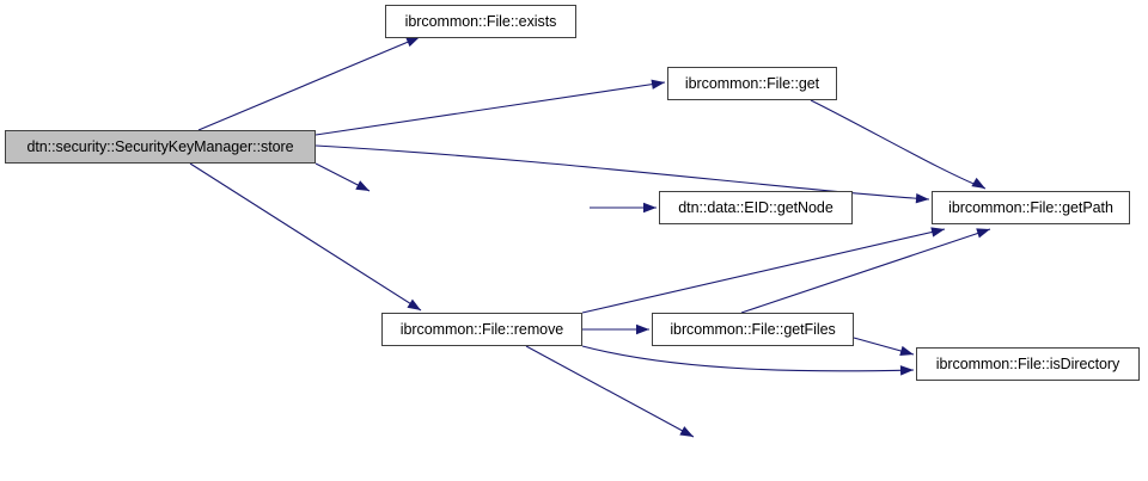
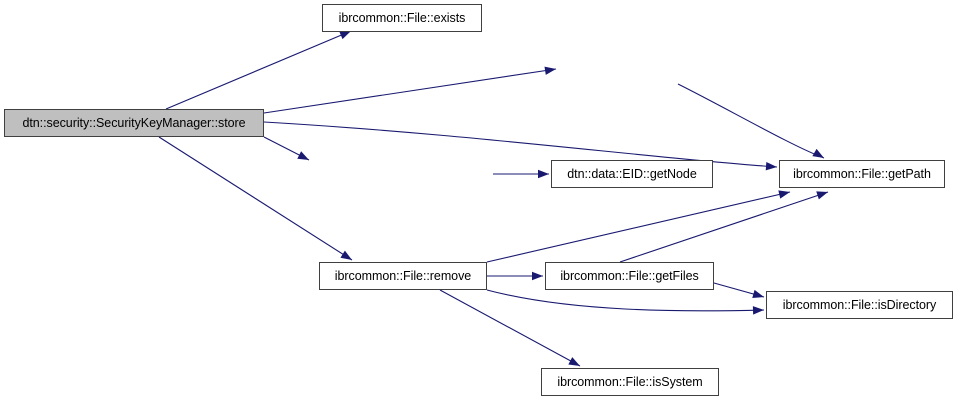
  dtn::security::SecurityKeyManager::store
  ibrcommon::File::exists
- ibrcommon::File::get
  dtn::data::EID::getNode
  ibrcommon::File::getPath
  ibrcommon::File::remove
  ibrcommon::File::getFiles
  ibrcommon::File::isDirectory
+ ibrcommon::File::isSystem
